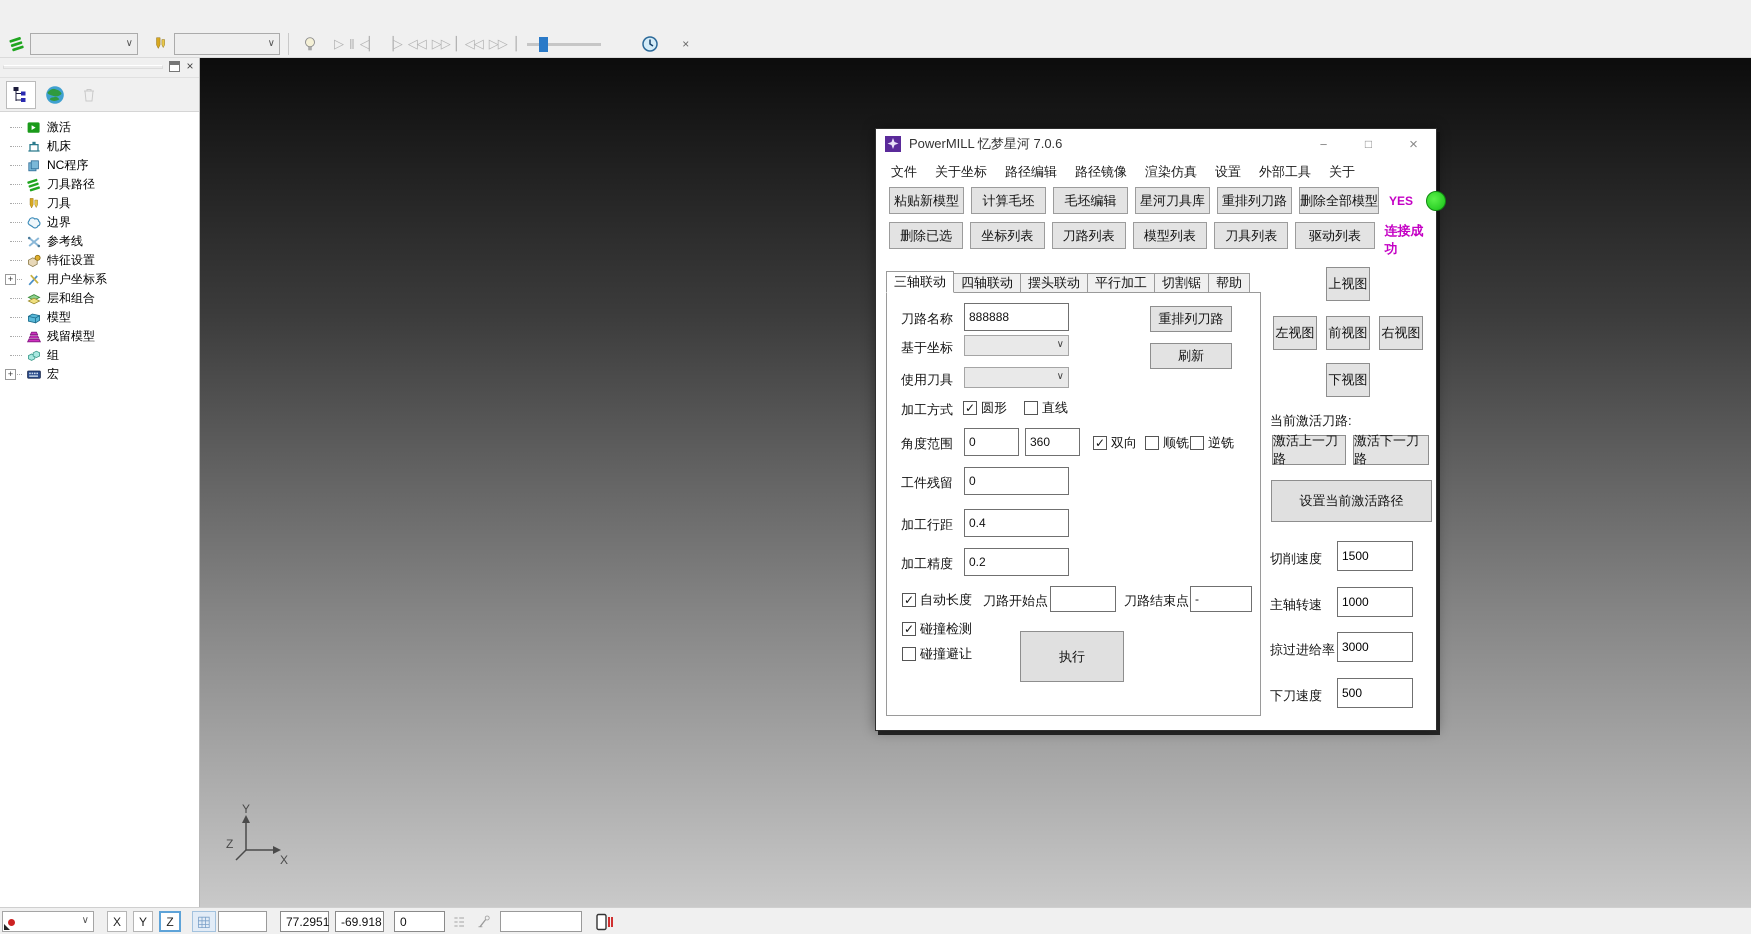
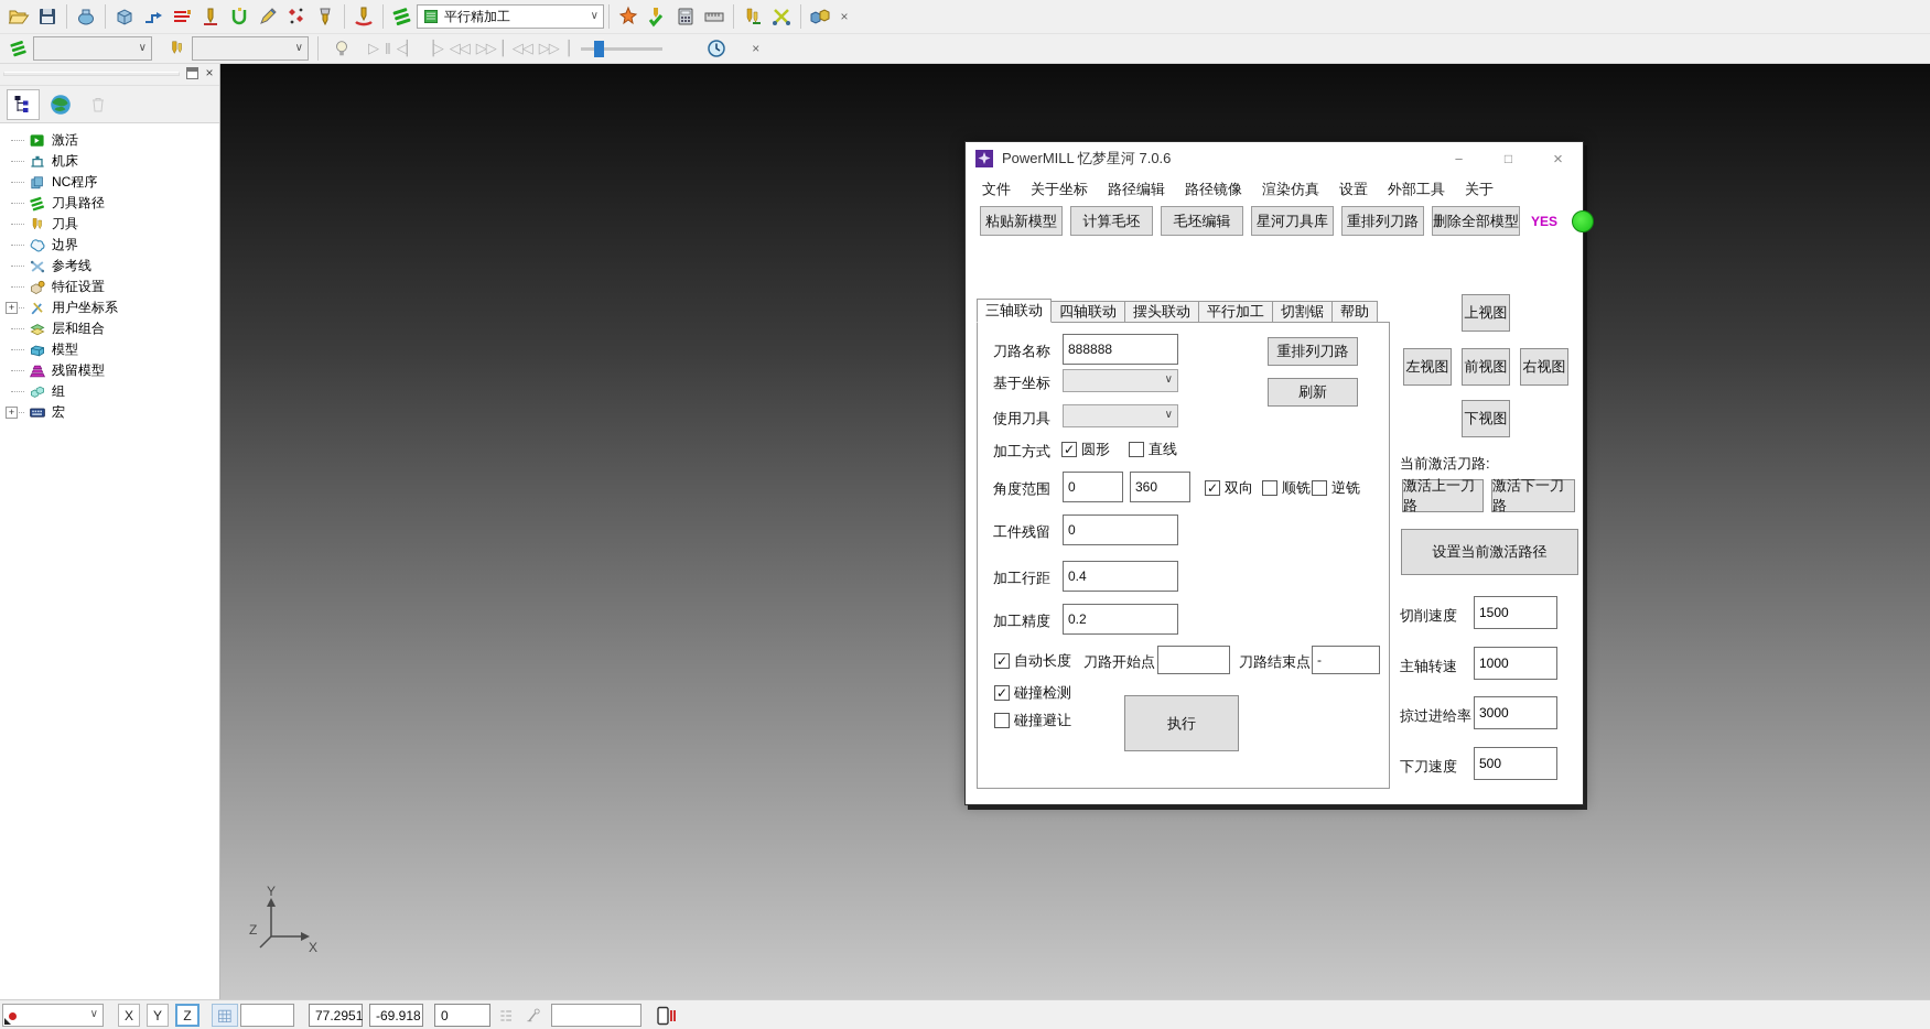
+ 平行精加工
  Y
  X
  Z
  激活
  机床
  NC程序
  刀具路径
  刀具
  边界
  参考线
  特征设置
  用户坐标系
  层和组合
  模型
  残留模型
  组
  宏
  PowerMILL 忆梦星河 7.0.6
  文件
  关于坐标
  路径编辑
  路径镜像
  渲染仿真
  设置
  外部工具
  关于
  粘贴新模型
  计算毛坯
  毛坯编辑
  星河刀具库
  重排列刀路
  删除全部模型
  YES
- 删除已选
- 坐标列表
- 刀路列表
- 模型列表
- 刀具列表
- 驱动列表
- 连接成功
  三轴联动
  四轴联动
  摆头联动
  平行加工
  切割锯
  帮助
  刀路名称
  888888
  重排列刀路
  基于坐标
  刷新
  使用刀具
  加工方式
  圆形
  直线
  角度范围
  0
  360
  双向
  顺铣
  逆铣
  工件残留
  0
  加工行距
  0.4
  加工精度
  0.2
  自动长度
  刀路开始点
  刀路结束点
  -
  碰撞检测
  碰撞避让
  执行
  上视图
  左视图
  前视图
  右视图
  下视图
  当前激活刀路:
  激活上一刀路
  激活下一刀路
  设置当前激活路径
  切削速度
  1500
  主轴转速
  1000
  掠过进给率
  3000
  下刀速度
  500
  X
  Y
  Z
  77.2951
  -69.918
  0
